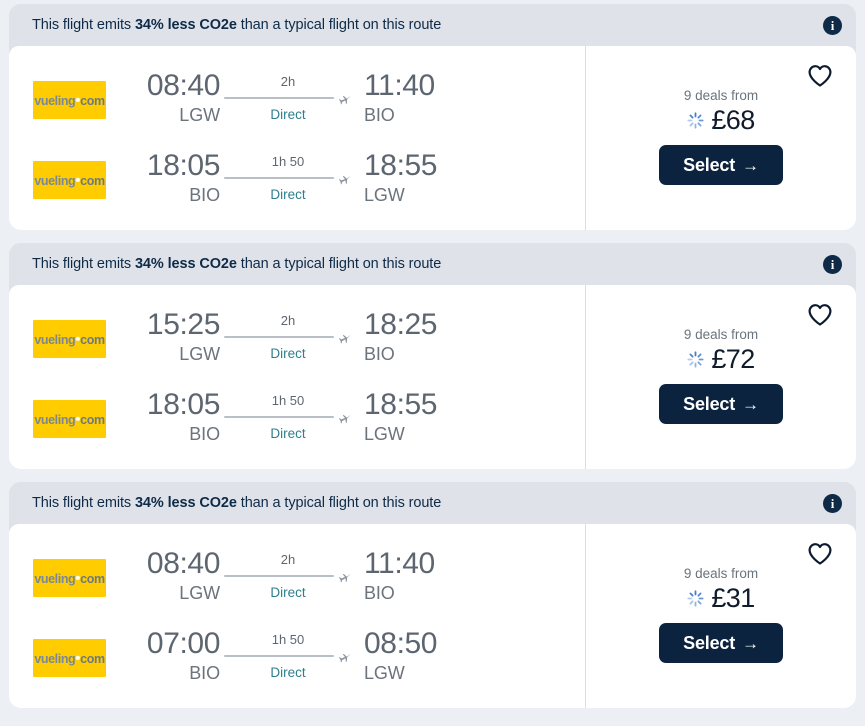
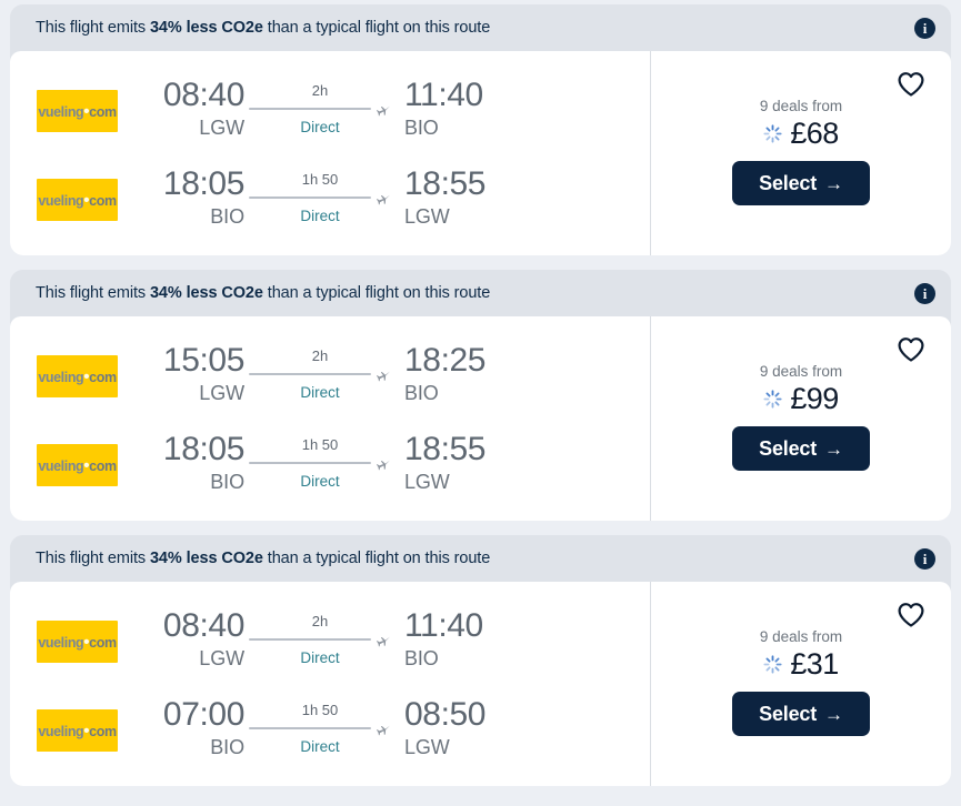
  This flight emits 34% less CO2e than a typical flight on this route
  i
  vueling•com
  08:40
  LGW
  2h
  Direct
  11:40
  BIO
  vueling•com
  18:05
  BIO
  1h 50
  Direct
  18:55
  LGW
  9 deals from
  £68
  Select
  →
  This flight emits 34% less CO2e than a typical flight on this route
  i
  vueling•com
- 15:25
+ 15:05
  LGW
  2h
  Direct
  18:25
  BIO
  vueling•com
  18:05
  BIO
  1h 50
  Direct
  18:55
  LGW
  9 deals from
- £72
+ £99
  Select
  →
  This flight emits 34% less CO2e than a typical flight on this route
  i
  vueling•com
  08:40
  LGW
  2h
  Direct
  11:40
  BIO
  vueling•com
  07:00
  BIO
  1h 50
  Direct
  08:50
  LGW
  9 deals from
  £31
  Select
  →
